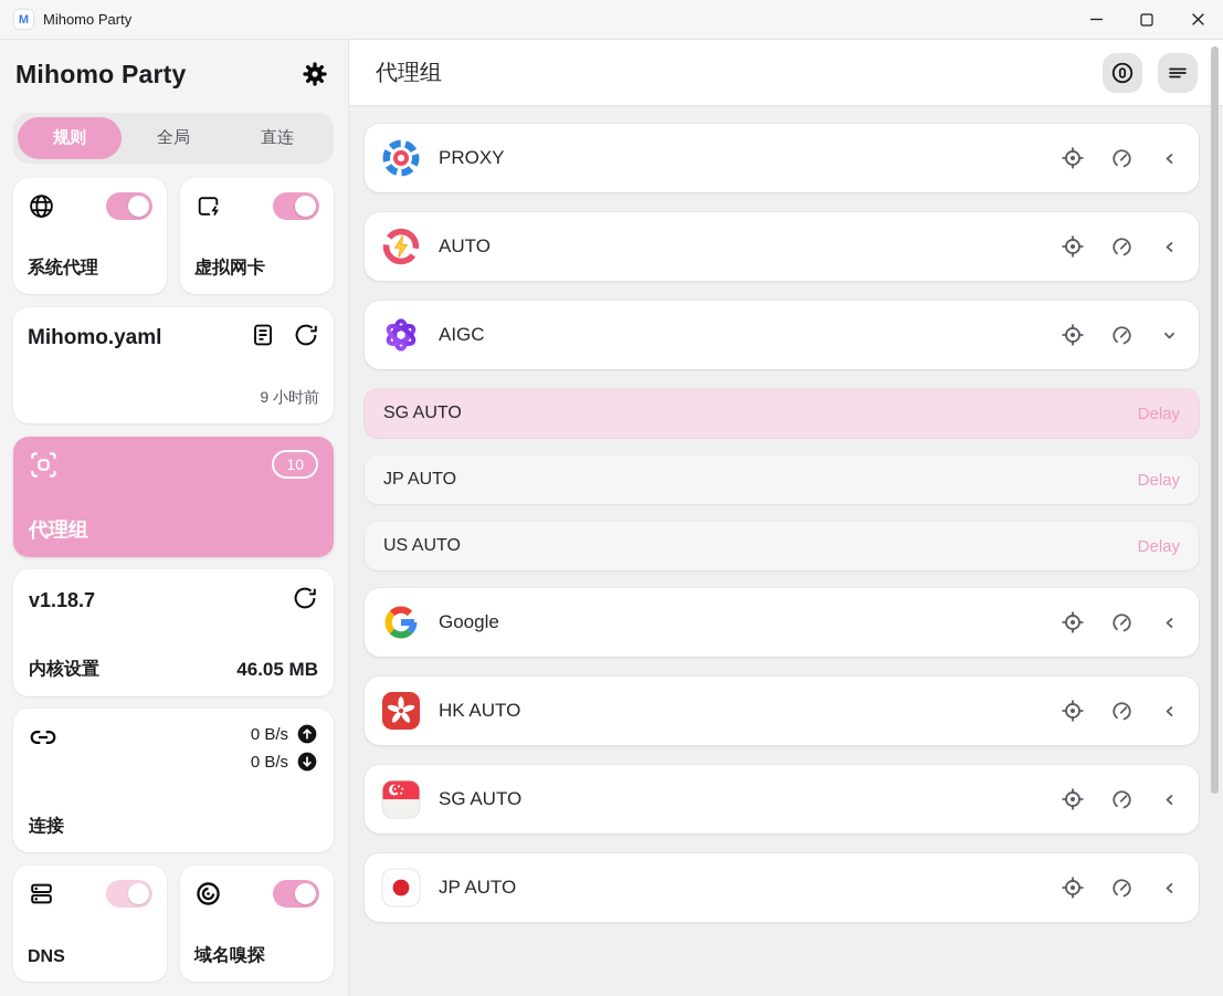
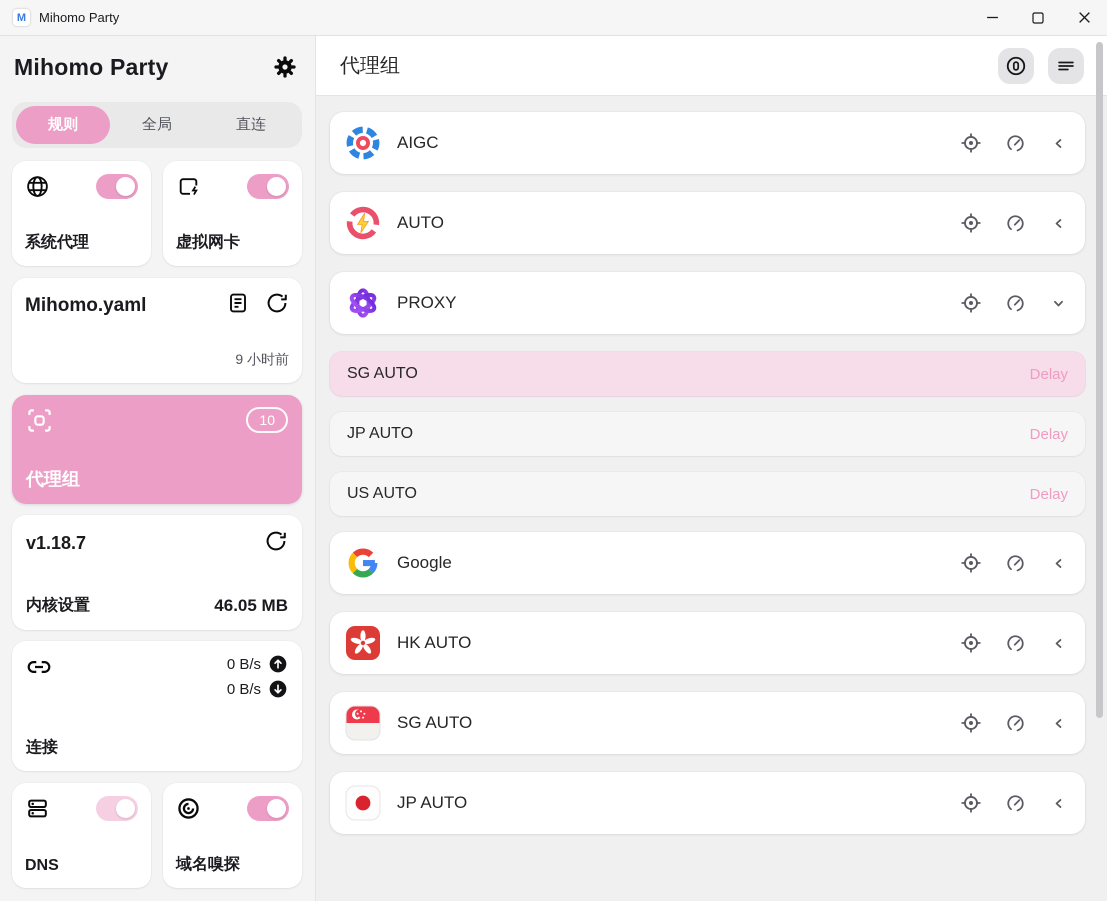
  M
  Mihomo Party
  Mihomo Party
  规则
  全局
  直连
  系统代理
  虚拟网卡
  Mihomo.yaml
  9 小时前
  10
  代理组
  v1.18.7
  内核设置
  46.05 MB
  0 B/s
  0 B/s
  连接
  DNS
  域名嗅探
  代理组
- PROXY
+ AIGC
  AUTO
- AIGC
+ PROXY
  SG AUTO
  Delay
  JP AUTO
  Delay
  US AUTO
  Delay
  Google
  HK AUTO
  SG AUTO
  JP AUTO
